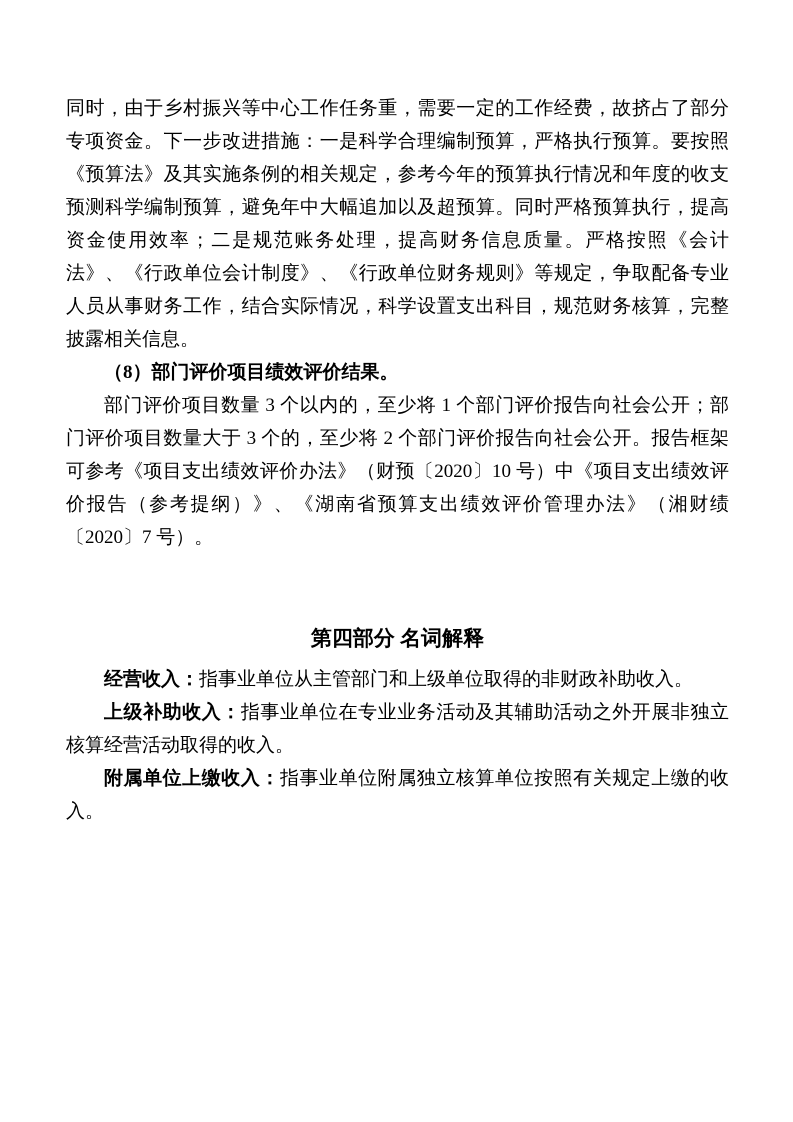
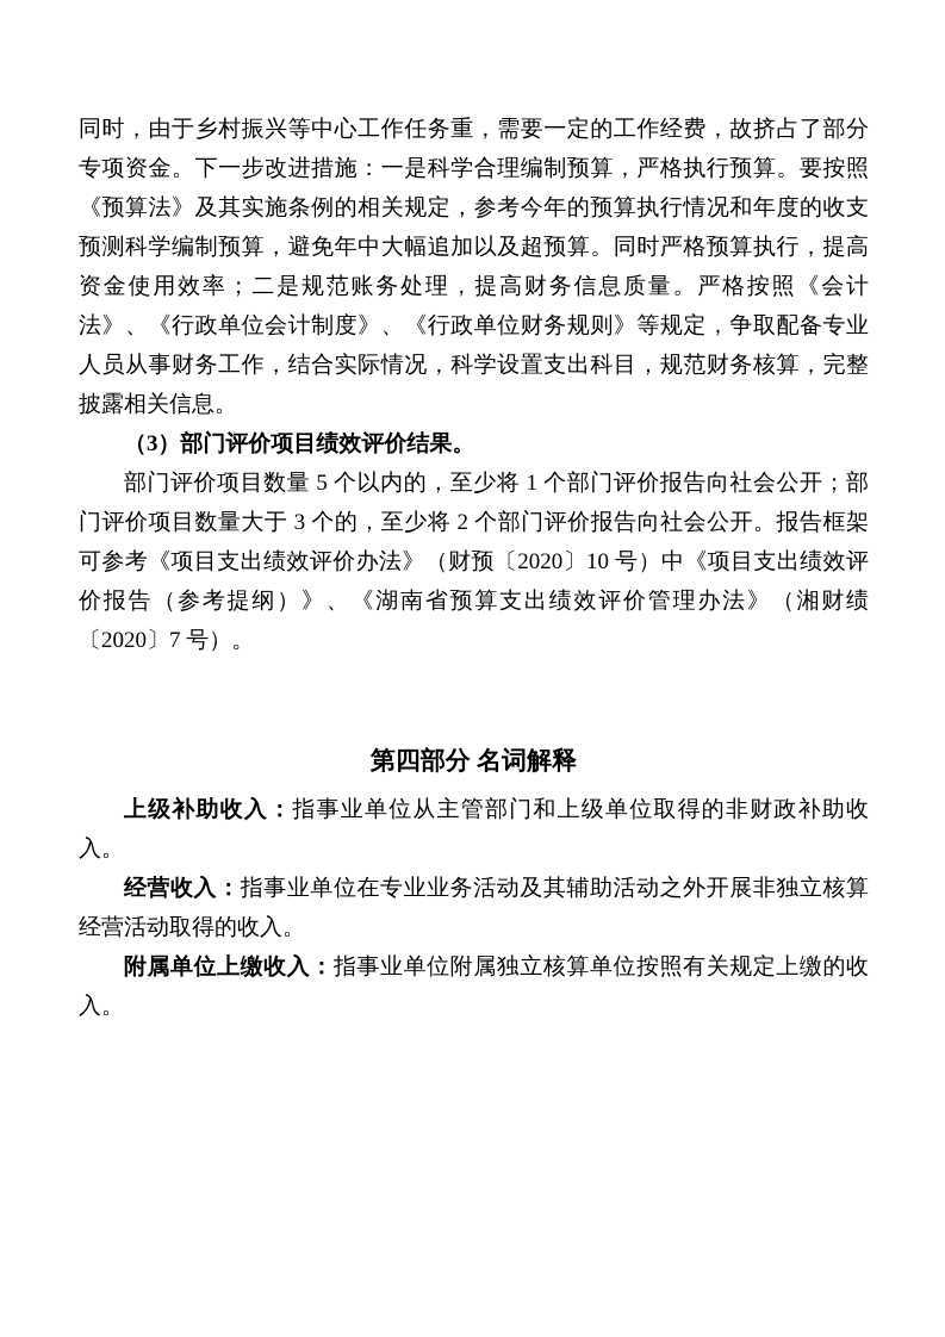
  同时，由于乡村振兴等中心工作任务重，需要一定的工作经费，故挤占了部分专项资金。下一步改进措施：一是科学合理编制预算，严格执行预算。要按照《预算法》及其实施条例的相关规定，参考今年的预算执行情况和年度的收支预测科学编制预算，避免年中大幅追加以及超预算。同时严格预算执行，提高资金使用效率；二是规范账务处理，提高财务信息质量。严格按照《会计法》、《行政单位会计制度》、《行政单位财务规则》等规定，争取配备专业人员从事财务工作，结合实际情况，科学设置支出科目，规范财务核算，完整披露相关信息。
- （8）部门评价项目绩效评价结果。
+ （3）部门评价项目绩效评价结果。
- 部门评价项目数量 3 个以内的，至少将 1 个部门评价报告向社会公开；部门评价项目数量大于 3 个的，至少将 2 个部门评价报告向社会公开。报告框架可参考《项目支出绩效评价办法》（财预〔2020〕10 号）中《项目支出绩效评价报告（参考提纲）》、《湖南省预算支出绩效评价管理办法》（湘财绩〔2020〕7 号）。
+ 部门评价项目数量 5 个以内的，至少将 1 个部门评价报告向社会公开；部门评价项目数量大于 3 个的，至少将 2 个部门评价报告向社会公开。报告框架可参考《项目支出绩效评价办法》（财预〔2020〕10 号）中《项目支出绩效评价报告（参考提纲）》、《湖南省预算支出绩效评价管理办法》（湘财绩〔2020〕7 号）。
  第四部分 名词解释
- 经营收入：指事业单位从主管部门和上级单位取得的非财政补助收入。
+ 上级补助收入：指事业单位从主管部门和上级单位取得的非财政补助收入。
- 上级补助收入：指事业单位在专业业务活动及其辅助活动之外开展非独立核算经营活动取得的收入。
+ 经营收入：指事业单位在专业业务活动及其辅助活动之外开展非独立核算经营活动取得的收入。
  附属单位上缴收入：指事业单位附属独立核算单位按照有关规定上缴的收入。
